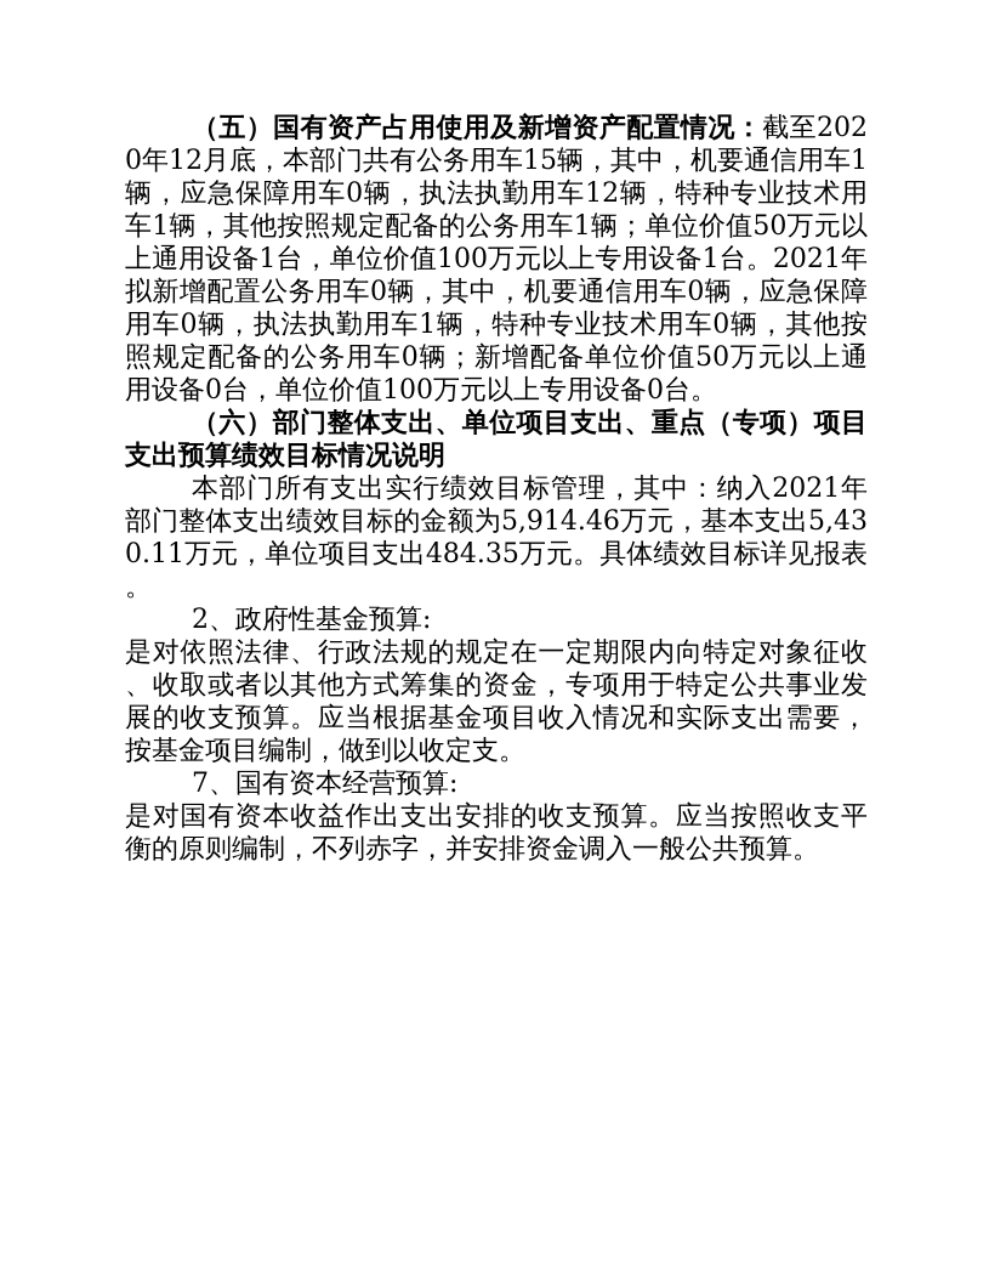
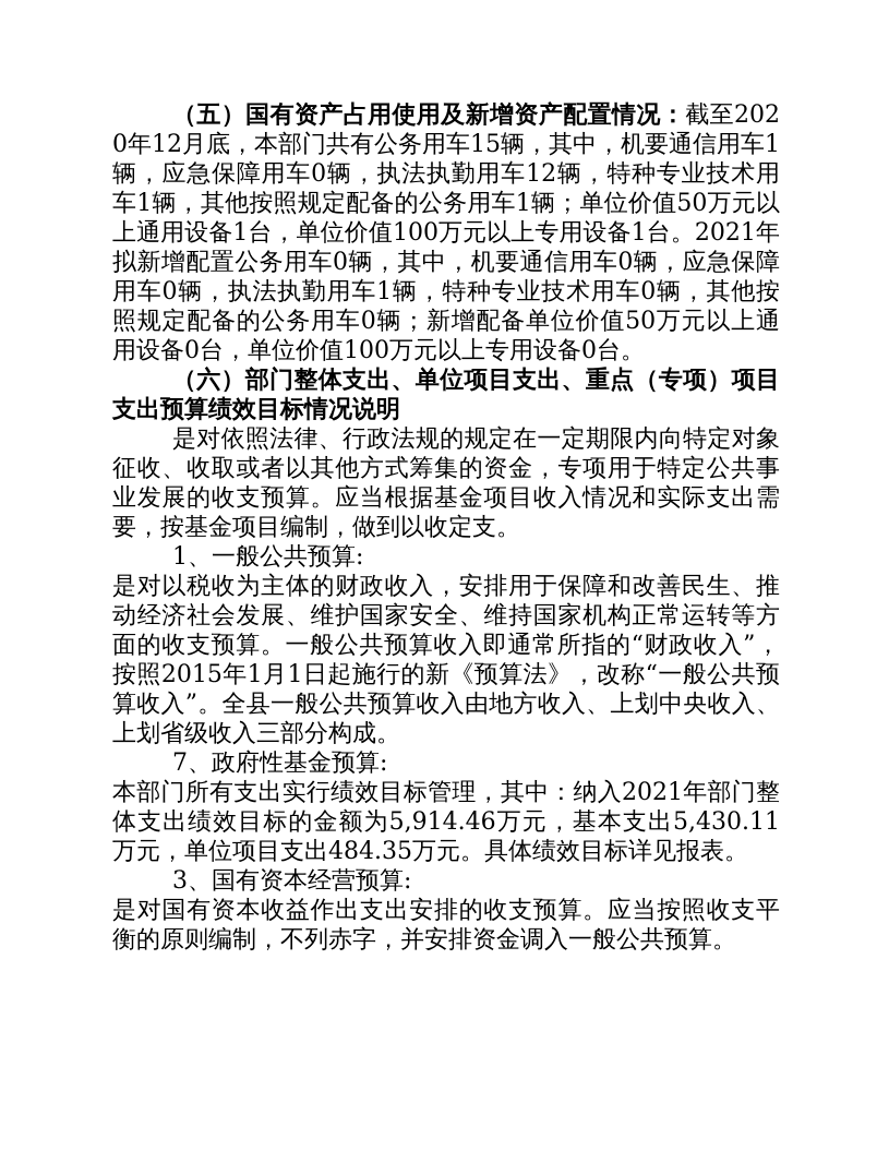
  （五）国有资产占用使用及新增资产配置情况：截至2020年12月底，本部门共有公务用车15辆，其中，机要通信用车1辆，应急保障用车0辆，执法执勤用车12辆，特种专业技术用车1辆，其他按照规定配备的公务用车1辆；单位价值50万元以上通用设备1台，单位价值100万元以上专用设备1台。2021年拟新增配置公务用车0辆，其中，机要通信用车0辆，应急保障用车0辆，执法执勤用车1辆，特种专业技术用车0辆，其他按照规定配备的公务用车0辆；新增配备单位价值50万元以上通用设备0台，单位价值100万元以上专用设备0台。
  （六）部门整体支出、单位项目支出、重点（专项）项目支出预算绩效目标情况说明
- 本部门所有支出实行绩效目标管理，其中：纳入2021年部门整体支出绩效目标的金额为5,914.46万元，基本支出5,430.11万元，单位项目支出484.35万元。具体绩效目标详见报表。
+ 是对依照法律、行政法规的规定在一定期限内向特定对象征收、收取或者以其他方式筹集的资金，专项用于特定公共事业发展的收支预算。应当根据基金项目收入情况和实际支出需要，按基金项目编制，做到以收定支。
+ 1、一般公共预算:
+ 是对以税收为主体的财政收入，安排用于保障和改善民生、推动经济社会发展、维护国家安全、维持国家机构正常运转等方面的收支预算。一般公共预算收入即通常所指的“财政收入”，按照2015年1月1日起施行的新《预算法》，改称“一般公共预算收入”。全县一般公共预算收入由地方收入、上划中央收入、上划省级收入三部分构成。
- 2、政府性基金预算:
+ 7、政府性基金预算:
- 是对依照法律、行政法规的规定在一定期限内向特定对象征收、收取或者以其他方式筹集的资金，专项用于特定公共事业发展的收支预算。应当根据基金项目收入情况和实际支出需要，按基金项目编制，做到以收定支。
+ 本部门所有支出实行绩效目标管理，其中：纳入2021年部门整体支出绩效目标的金额为5,914.46万元，基本支出5,430.11万元，单位项目支出484.35万元。具体绩效目标详见报表。
- 7、国有资本经营预算:
+ 3、国有资本经营预算:
  是对国有资本收益作出支出安排的收支预算。应当按照收支平衡的原则编制，不列赤字，并安排资金调入一般公共预算。
